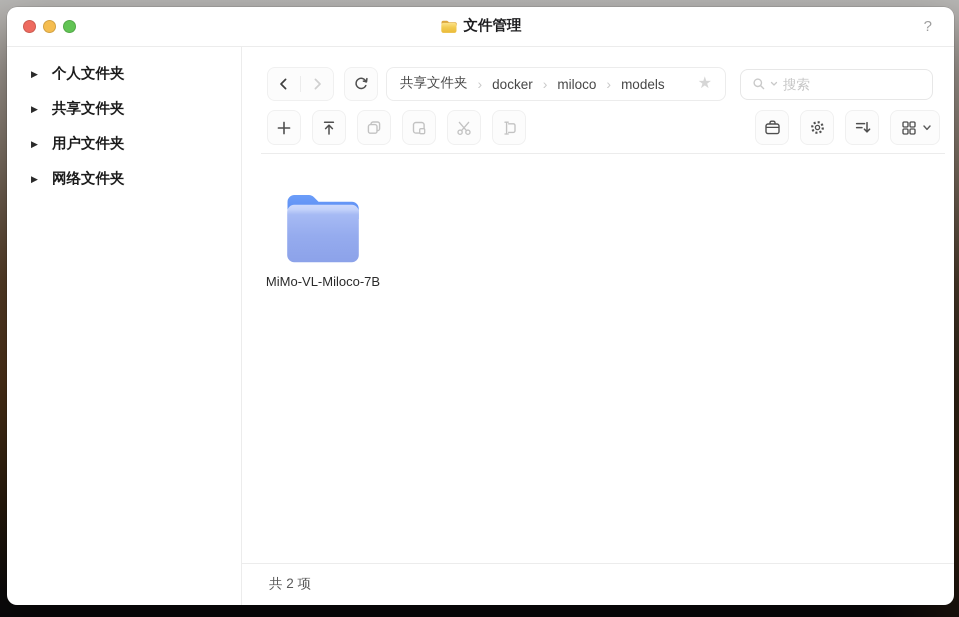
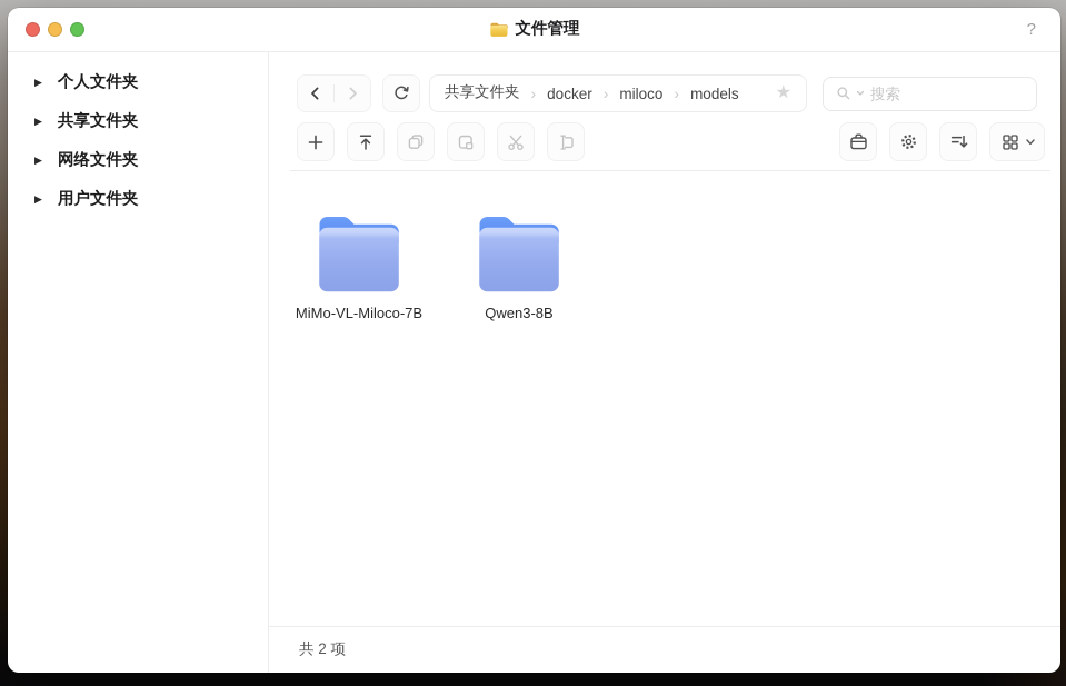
  文件管理
  ?
  ▶
  个人文件夹
  ▶
  共享文件夹
  ▶
- 用户文件夹
+ 网络文件夹
  ▶
- 网络文件夹
+ 用户文件夹
  共享文件夹
  ›
  docker
  ›
  miloco
  ›
  models
  ★
  搜索
  MiMo-VL-Miloco-7B
+ Qwen3-8B
  共 2 项
